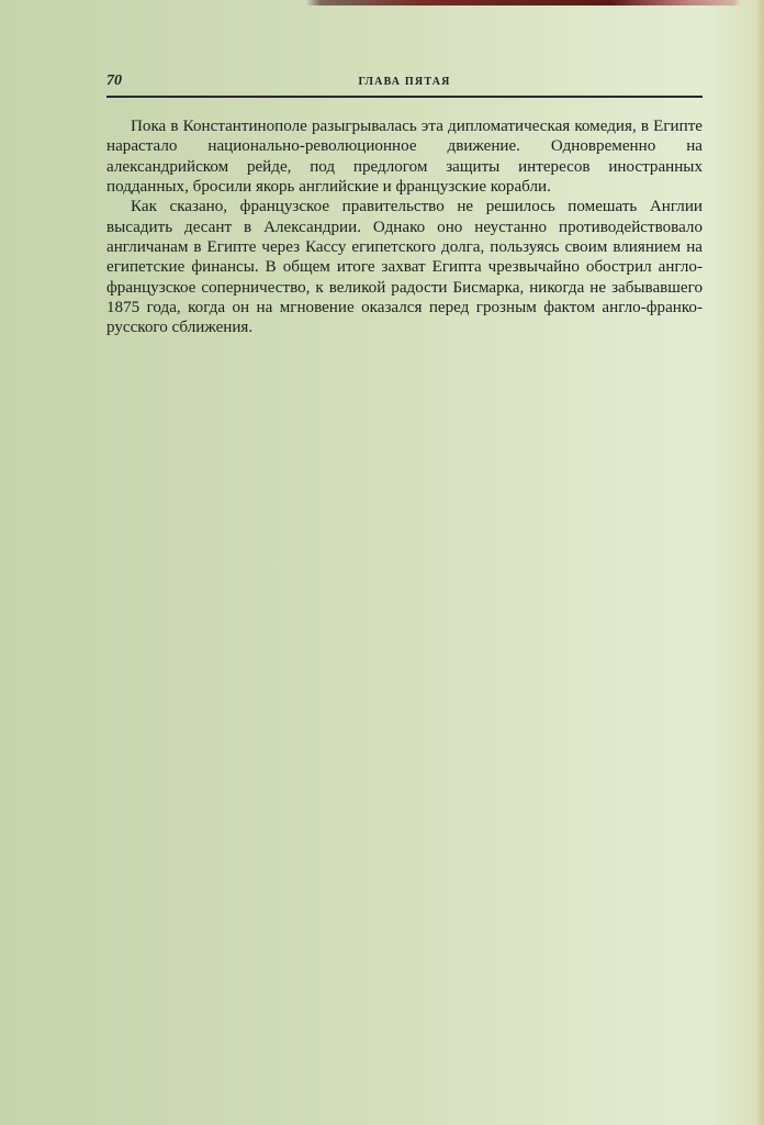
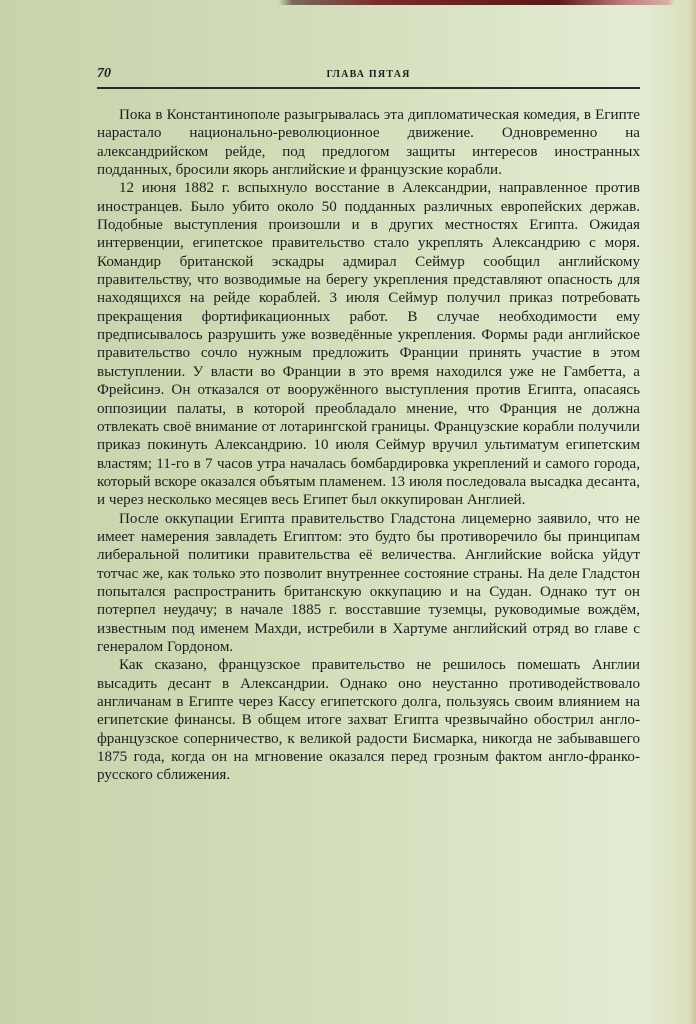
  70
  ГЛАВА ПЯТАЯ
  Пока в Константинополе разыгрывалась эта дипломатическая комедия, в Египте нарастало национально-революционное движение. Одновременно на александрийском рейде, под предлогом защиты интересов иностранных подданных, бросили якорь английские и французские корабли.
+ 12 июня 1882 г. вспыхнуло восстание в Александрии, направленное против иностранцев. Было убито около 50 подданных различных европейских держав. Подобные выступления произошли и в других местностях Египта. Ожидая интервенции, египетское правительство стало укреплять Александрию с моря. Командир британской эскадры адмирал Сеймур сообщил английскому правительству, что возводимые на берегу укрепления представляют опасность для находящихся на рейде кораблей. 3 июля Сеймур получил приказ потребовать прекращения фортификационных работ. В случае необходимости ему предписывалось разрушить уже возведённые укрепления. Формы ради английское правительство сочло нужным предложить Франции принять участие в этом выступлении. У власти во Франции в это время находился уже не Гамбетта, а Фрейсинэ. Он отказался от вооружённого выступления против Египта, опасаясь оппозиции палаты, в которой преобладало мнение, что Франция не должна отвлекать своё внимание от лотарингской границы. Французские корабли получили приказ покинуть Александрию. 10 июля Сеймур вручил ультиматум египетским властям; 11-го в 7 часов утра началась бомбардировка укреплений и самого города, который вскоре оказался объятым пламенем. 13 июля последовала высадка десанта, и через несколько месяцев весь Египет был оккупирован Англией.
+ После оккупации Египта правительство Гладстона лицемерно заявило, что не имеет намерения завладеть Египтом: это будто бы противоречило бы принципам либеральной политики правительства её величества. Английские войска уйдут тотчас же, как только это позволит внутреннее состояние страны. На деле Гладстон попытался распространить британскую оккупацию и на Судан. Однако тут он потерпел неудачу; в начале 1885 г. восставшие туземцы, руководимые вождём, известным под именем Махди, истребили в Хартуме английский отряд во главе с генералом Гордоном.
  Как сказано, французское правительство не решилось помешать Англии высадить десант в Александрии. Однако оно неустанно противодействовало англичанам в Египте через Кассу египетского долга, пользуясь своим влиянием на египетские финансы. В общем итоге захват Египта чрезвычайно обострил англо-французское соперничество, к великой радости Бисмарка, никогда не забывавшего 1875 года, когда он на мгновение оказался перед грозным фактом англо-франко-русского сближения.
